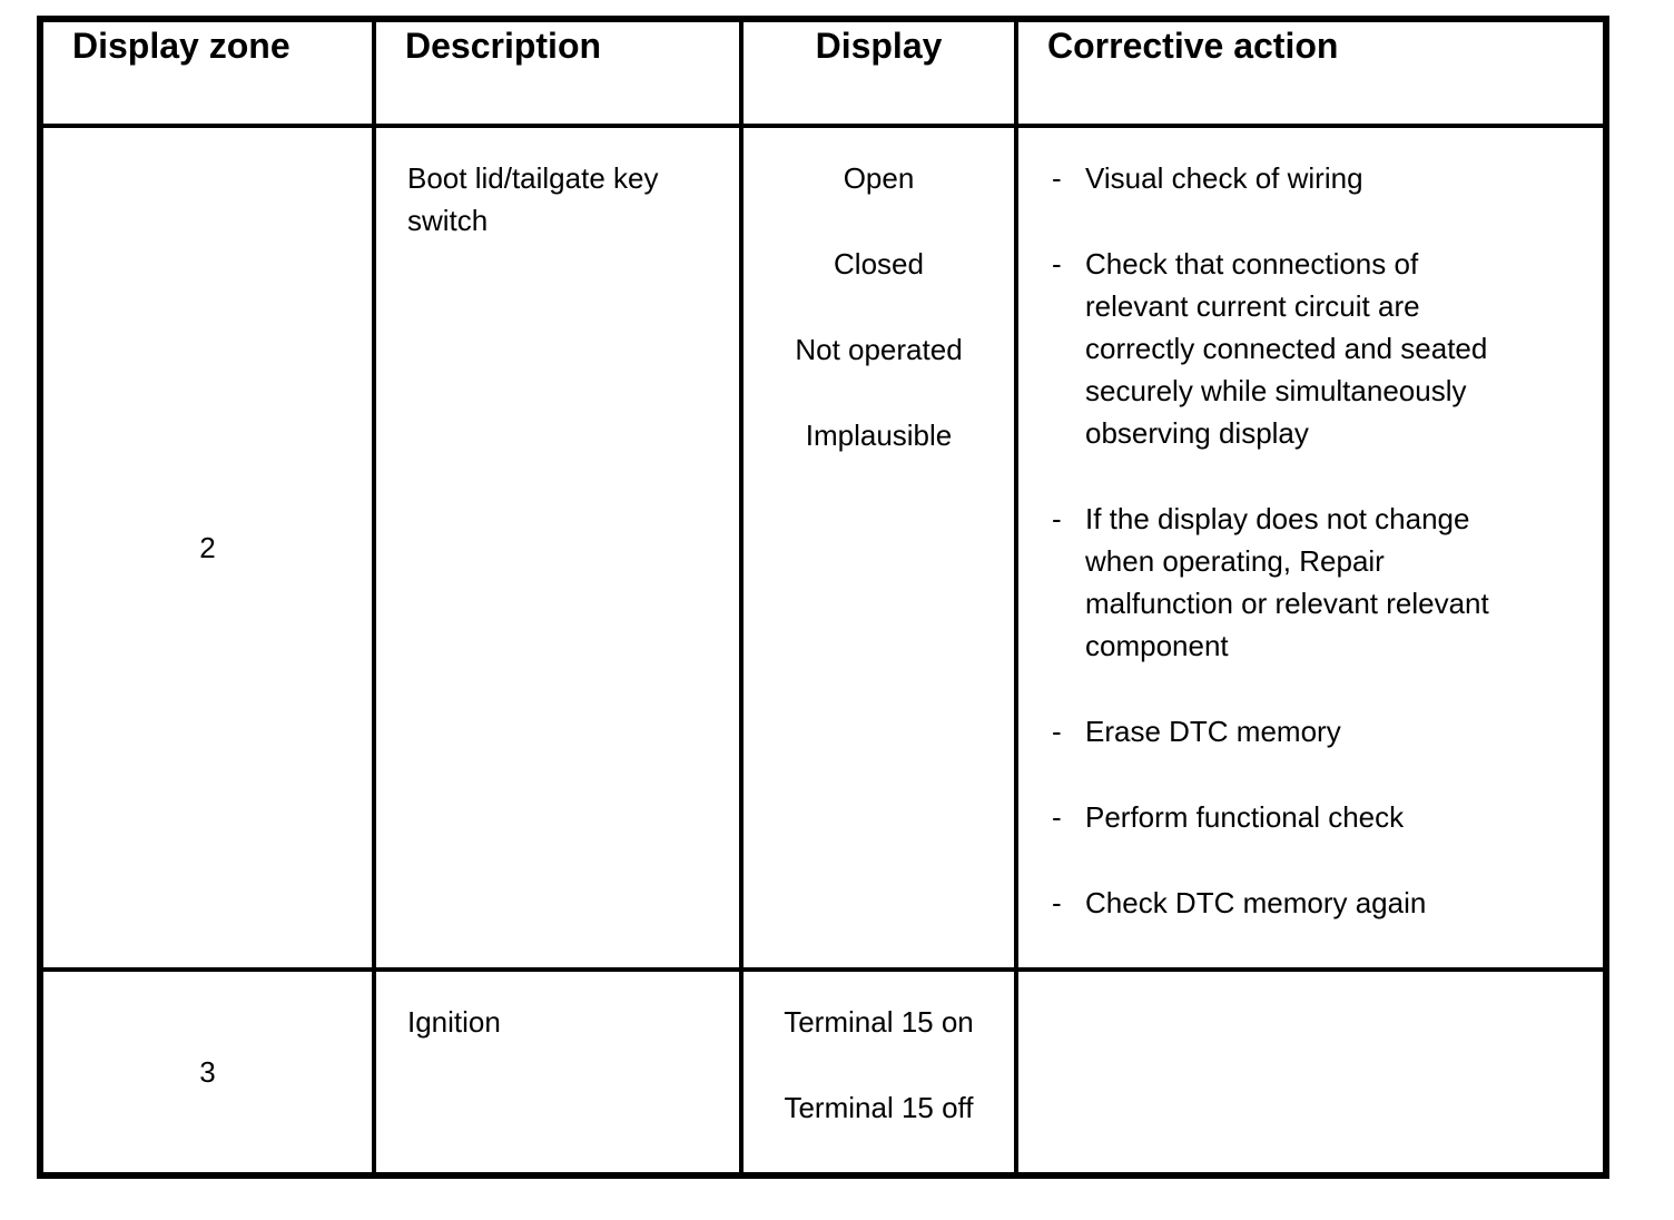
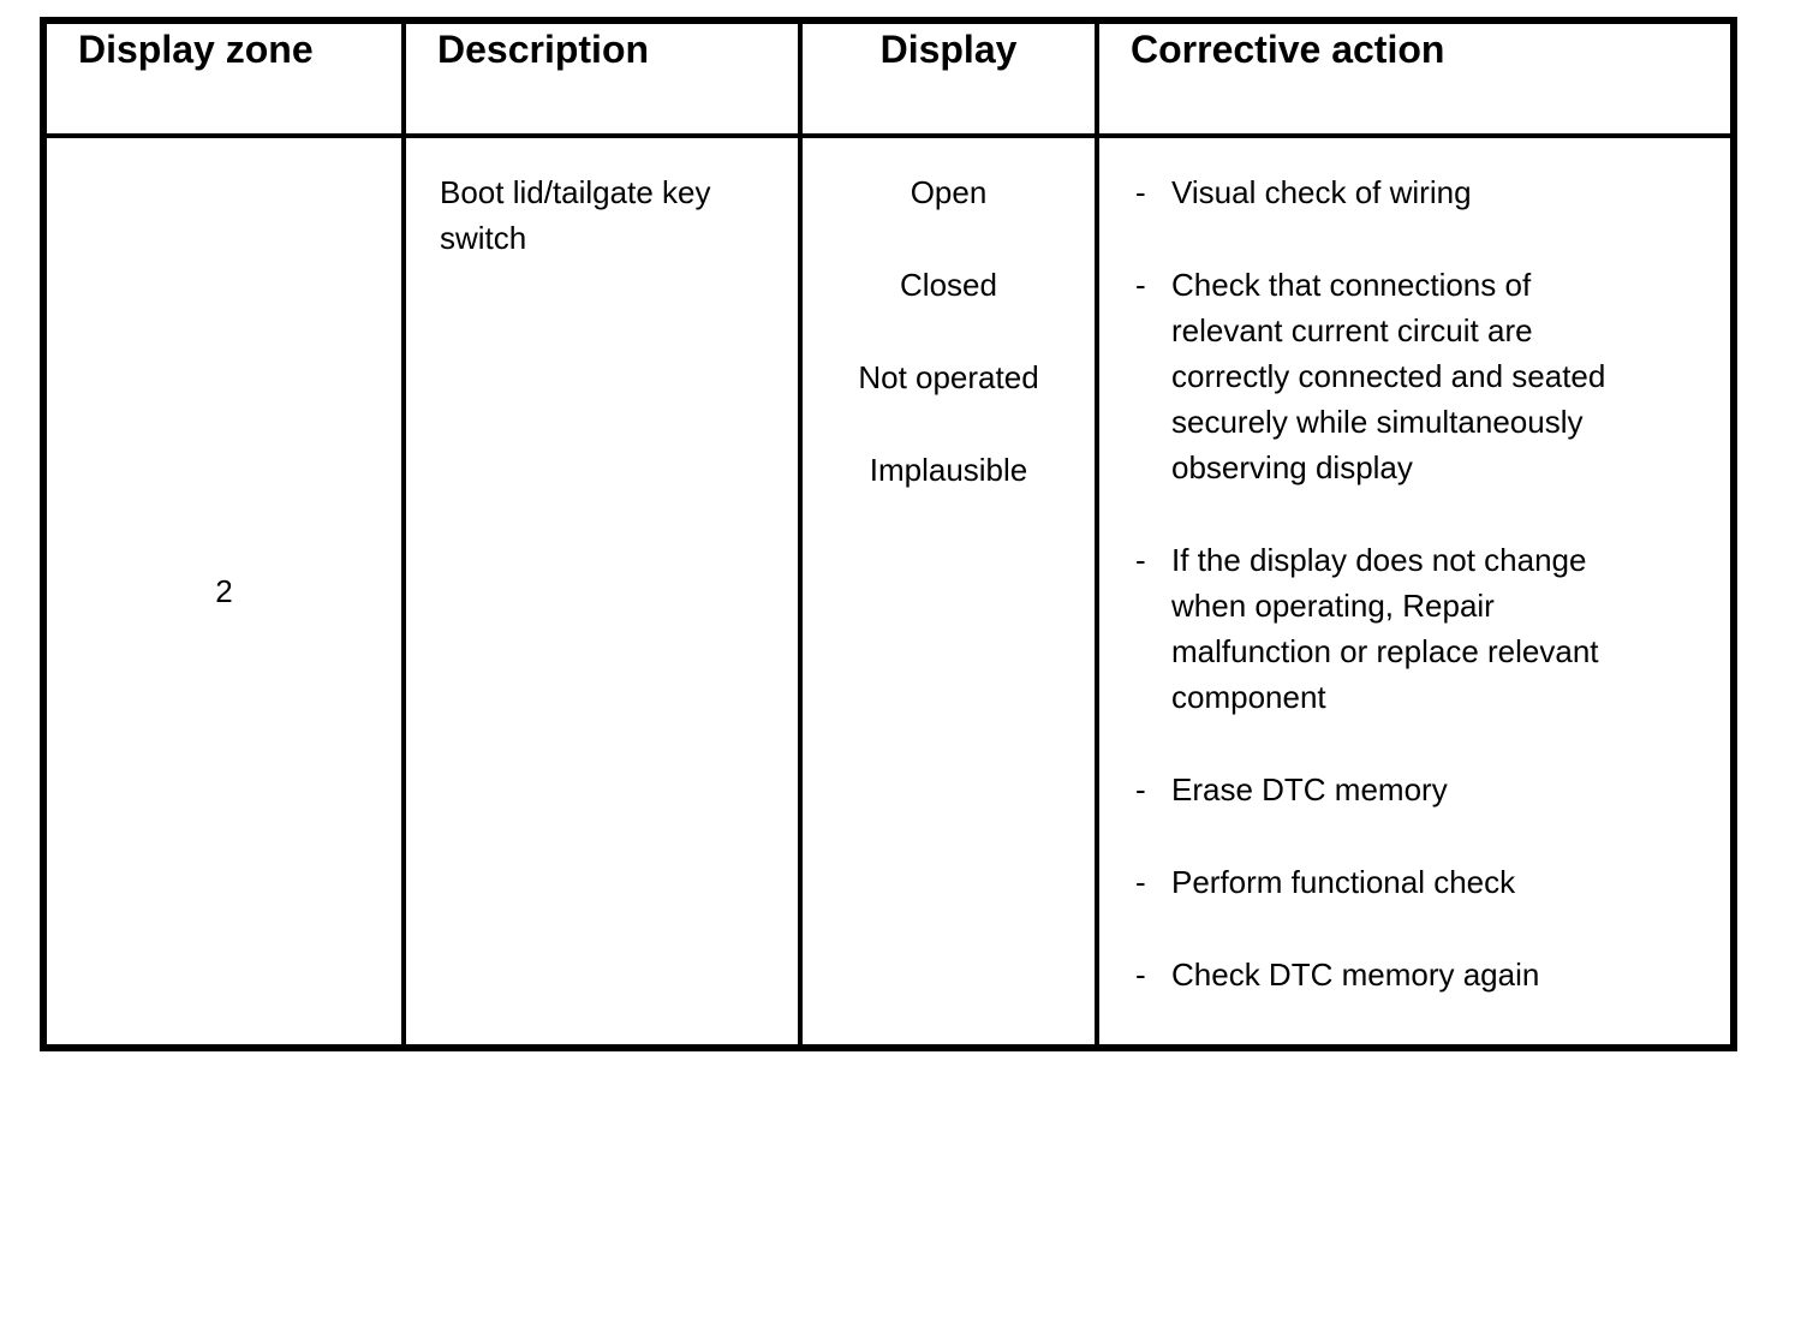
  Display zone	Description	Display	Corrective action
- 2	Boot lid/tailgate key switch	Open Closed Not operated Implausible	- Visual check of wiring - Check that connections of relevant current circuit are correctly connected and seated securely while simultaneously observing display - If the display does not change when operating, Repair malfunction or relevant relevant component - Erase DTC memory - Perform functional check - Check DTC memory again
+ 2	Boot lid/tailgate key switch	Open Closed Not operated Implausible	- Visual check of wiring - Check that connections of relevant current circuit are correctly connected and seated securely while simultaneously observing display - If the display does not change when operating, Repair malfunction or replace relevant component - Erase DTC memory - Perform functional check - Check DTC memory again
- 3	Ignition	Terminal 15 on Terminal 15 off
